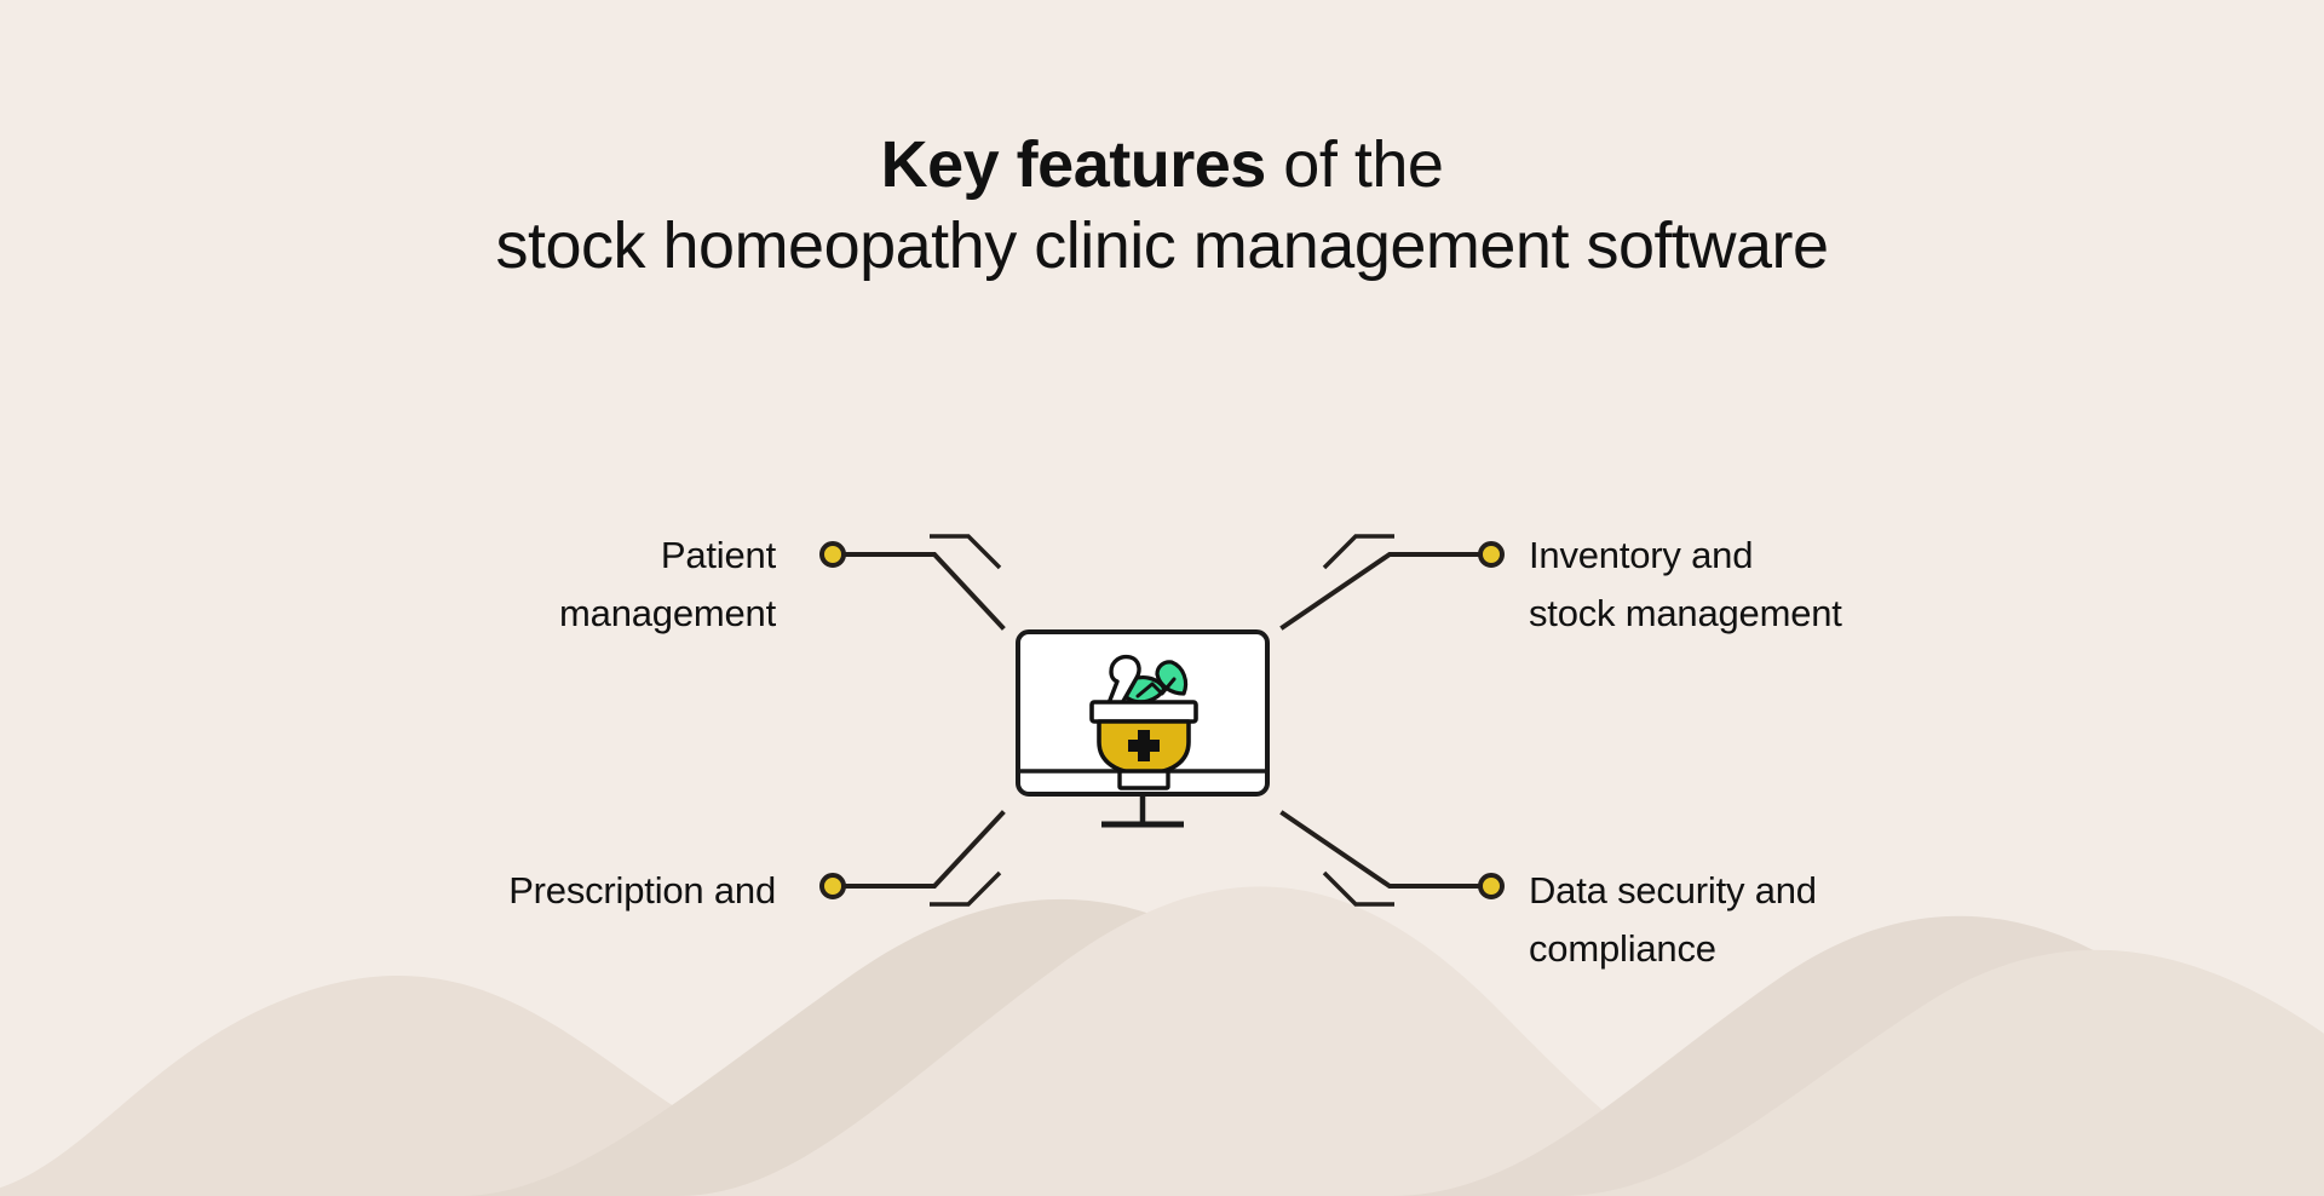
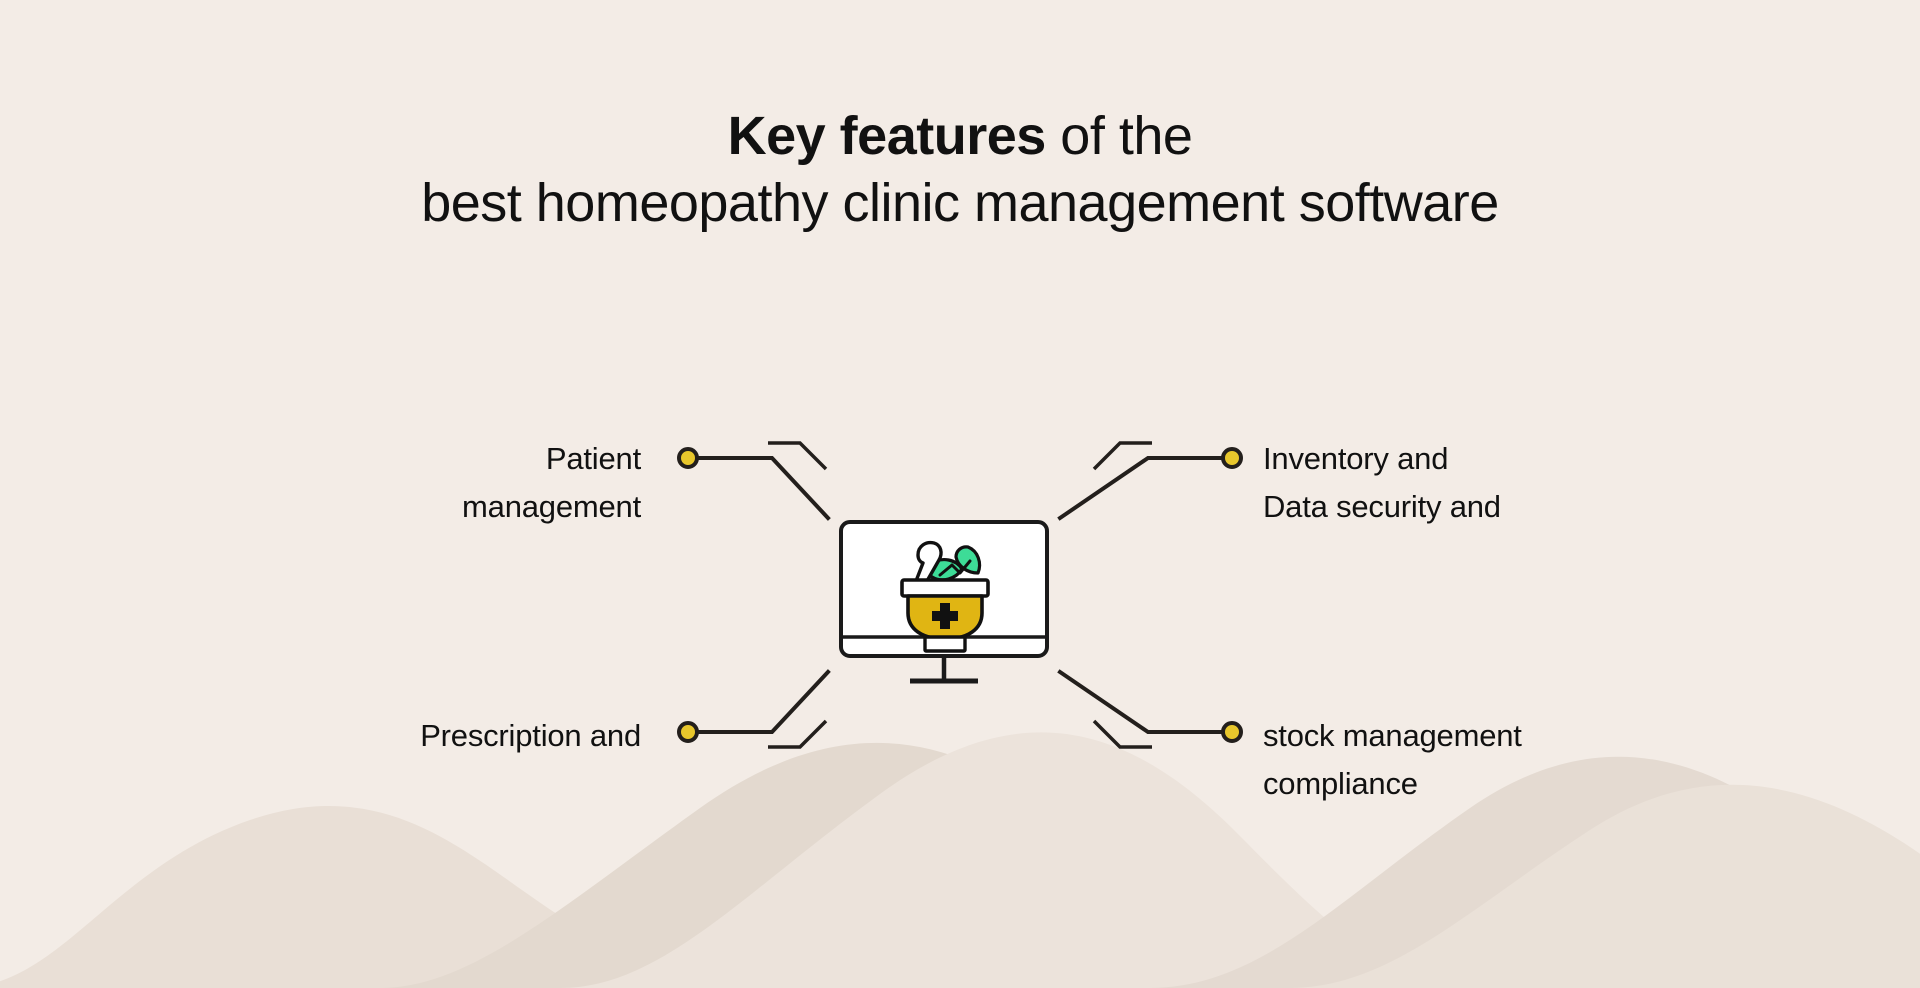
  Key features of the
- stock homeopathy clinic management software
+ best homeopathy clinic management software
  Patient
  management
  Inventory and
- stock management
+ Data security and
  Prescription and
- Data security and
+ stock management
  compliance
